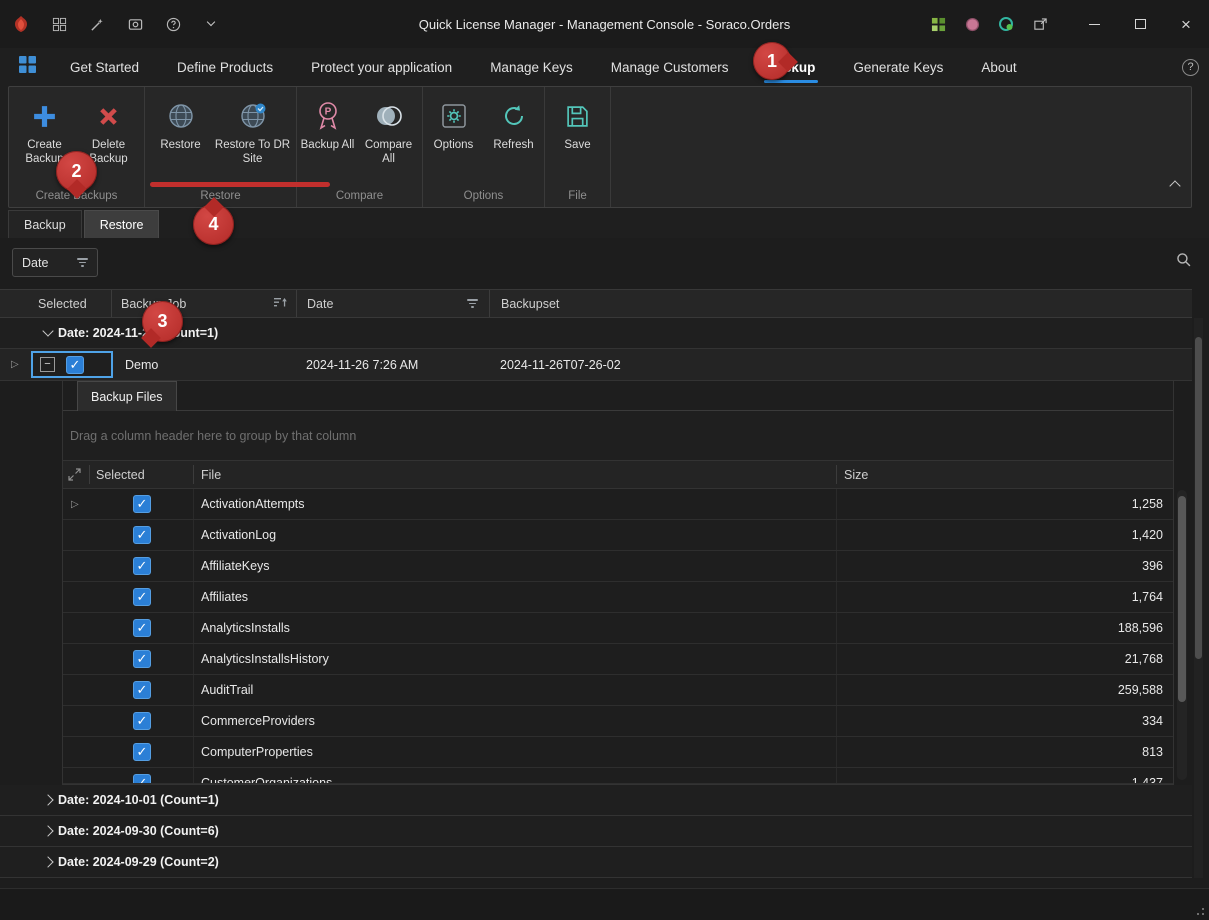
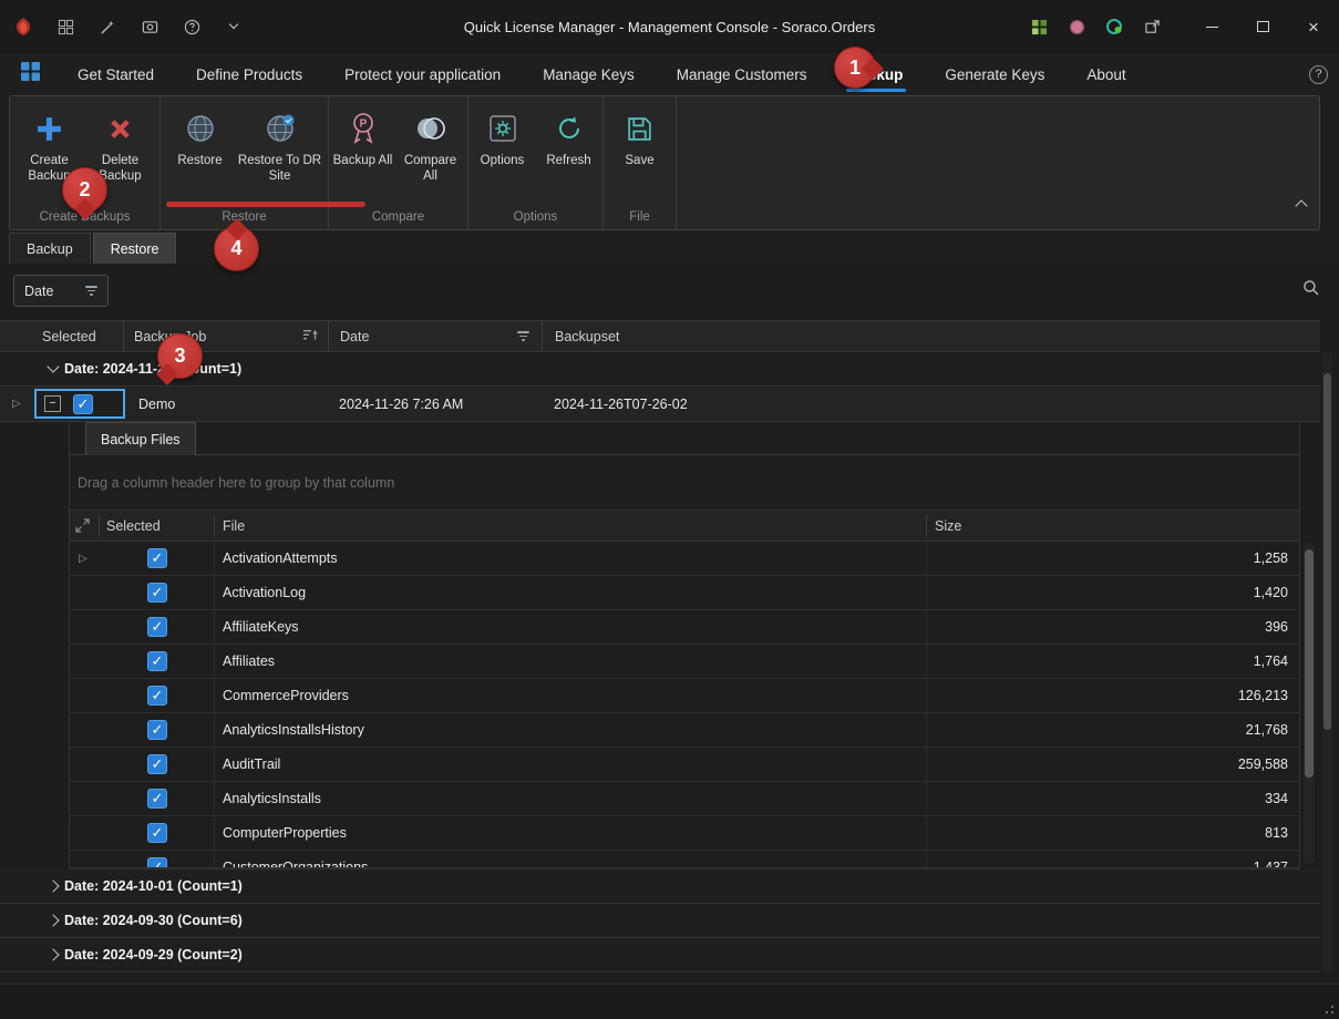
  Quick License Manager - Management Console - Soraco.Orders
  ×
  Get Started
  Define Products
  Protect your application
  Manage Keys
  Manage Customers
  Generate Keys
  About
  ?
  Create Backu
  Delete ackup
  Createackups
  Restore
  Restore To DR Site
  Restore
  P
  Backup All
  Compare All
  Compare
  Options
  Refresh
  Options
  Save
  File
  Backup
  Restore
  Date
  Selected
  Date
  Backupset
  Date: 2024-11-unt=1)
  ▷
  −
  ✓
  Demo
  2024-11-26 7:26 AM
  2024-11-26T07-26-02
  Backup Files
  Drag a column header here to group by that column
  Selected
  File
  Size
  ▷
  ✓
  ActivationAttempts
  1,258
  ✓
  ActivationLog
  1,420
  ✓
  AffiliateKeys
  396
  ✓
  Affiliates
  1,764
  ✓
- AnalyticsInstalls
+ CommerceProviders
- 188,596
+ 126,213
  ✓
  AnalyticsInstallsHistory
  21,768
  ✓
  AuditTrail
  259,588
  ✓
- CommerceProviders
+ AnalyticsInstalls
  334
  ✓
  ComputerProperties
  813
  ✓
  Date: 2024-10-01 (Count=1)
  Date: 2024-09-30 (Count=6)
  Date: 2024-09-29 (Count=2)
  1
  2
  3
  4
